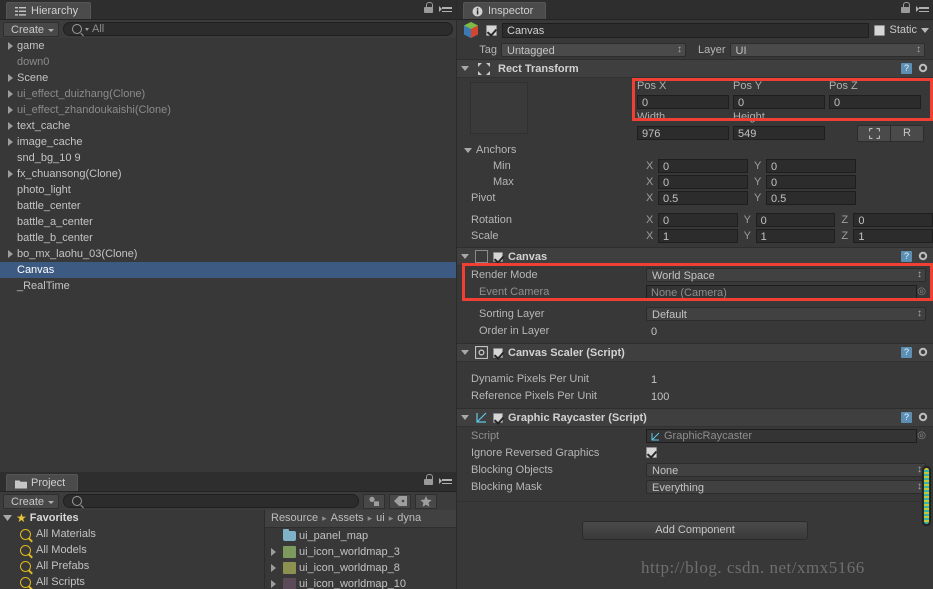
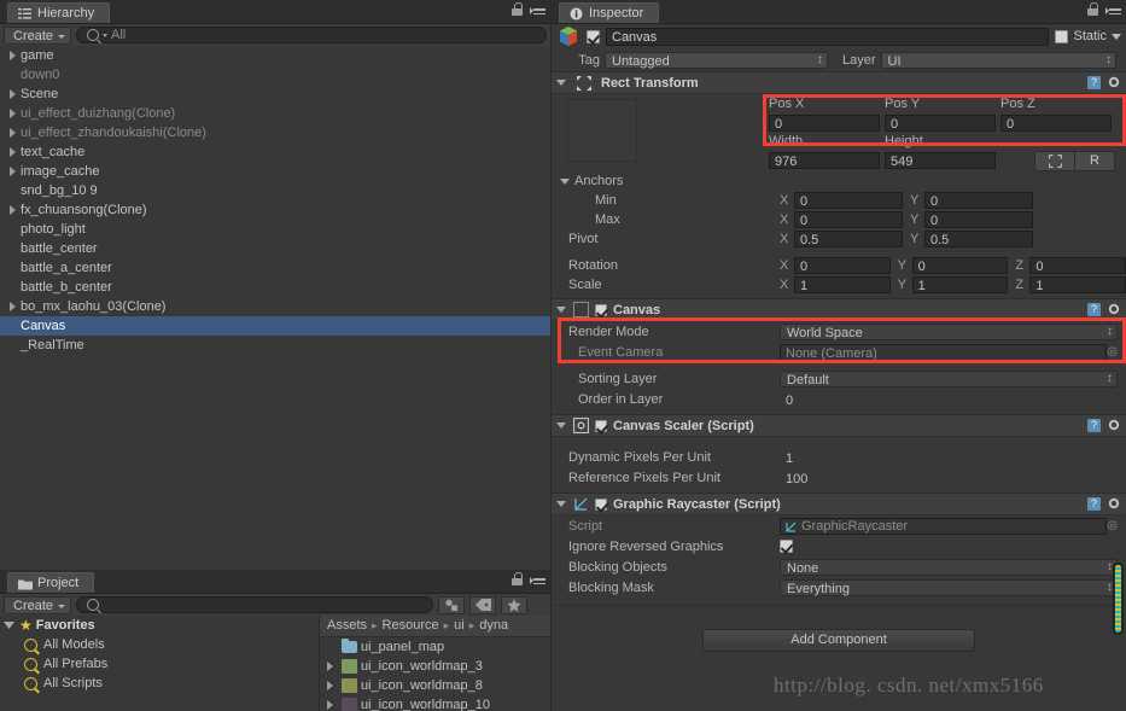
  Hierarchy
  Create
  All
  game
  down0
  Scene
  ui_effect_duizhang(Clone)
  ui_effect_zhandoukaishi(Clone)
  text_cache
  image_cache
  snd_bg_10 9
  fx_chuansong(Clone)
  photo_light
  battle_center
  battle_a_center
  battle_b_center
  bo_mx_laohu_03(Clone)
  Canvas
  _RealTime
  Project
  Create
  ★
  Favorites
- All Materials
  All Models
  All Prefabs
  All Scripts
- Resource
+ Assets
  ▸
- Assets
+ Resource
  ▸
  ui
  ▸
  dyna
  ui_panel_map
  ui_icon_worldmap_3
  ui_icon_worldmap_8
  ui_icon_worldmap_10
  Inspector
  Canvas
  Static
  Tag
  Untagged
  Layer
  UI
  Rect Transform
  ?
  Pos X
  Pos Y
  Pos Z
  0
  0
  0
  Width
  Height
  976
  549
  R
  Anchors
  Min
  X
  0
  Y
  0
  Max
  X
  0
  Y
  0
  Pivot
  X
  0.5
  Y
  0.5
  Rotation
  X
  0
  Y
  0
  Z
  0
  Scale
  X
  1
  Y
  1
  Z
  1
  Canvas
  ?
  Render Mode
  World Space
  Event Camera
  None (Camera)
  ◎
  Sorting Layer
  Default
  Order in Layer
  0
  Canvas Scaler (Script)
  ?
  Dynamic Pixels Per Unit
  1
  Reference Pixels Per Unit
  100
  Graphic Raycaster (Script)
  ?
  Script
  GraphicRaycaster
  ◎
  Ignore Reversed Graphics
  Blocking Objects
  None
  Blocking Mask
  Everything
  Add Component
  http://blog. csdn. net/xmx5166
